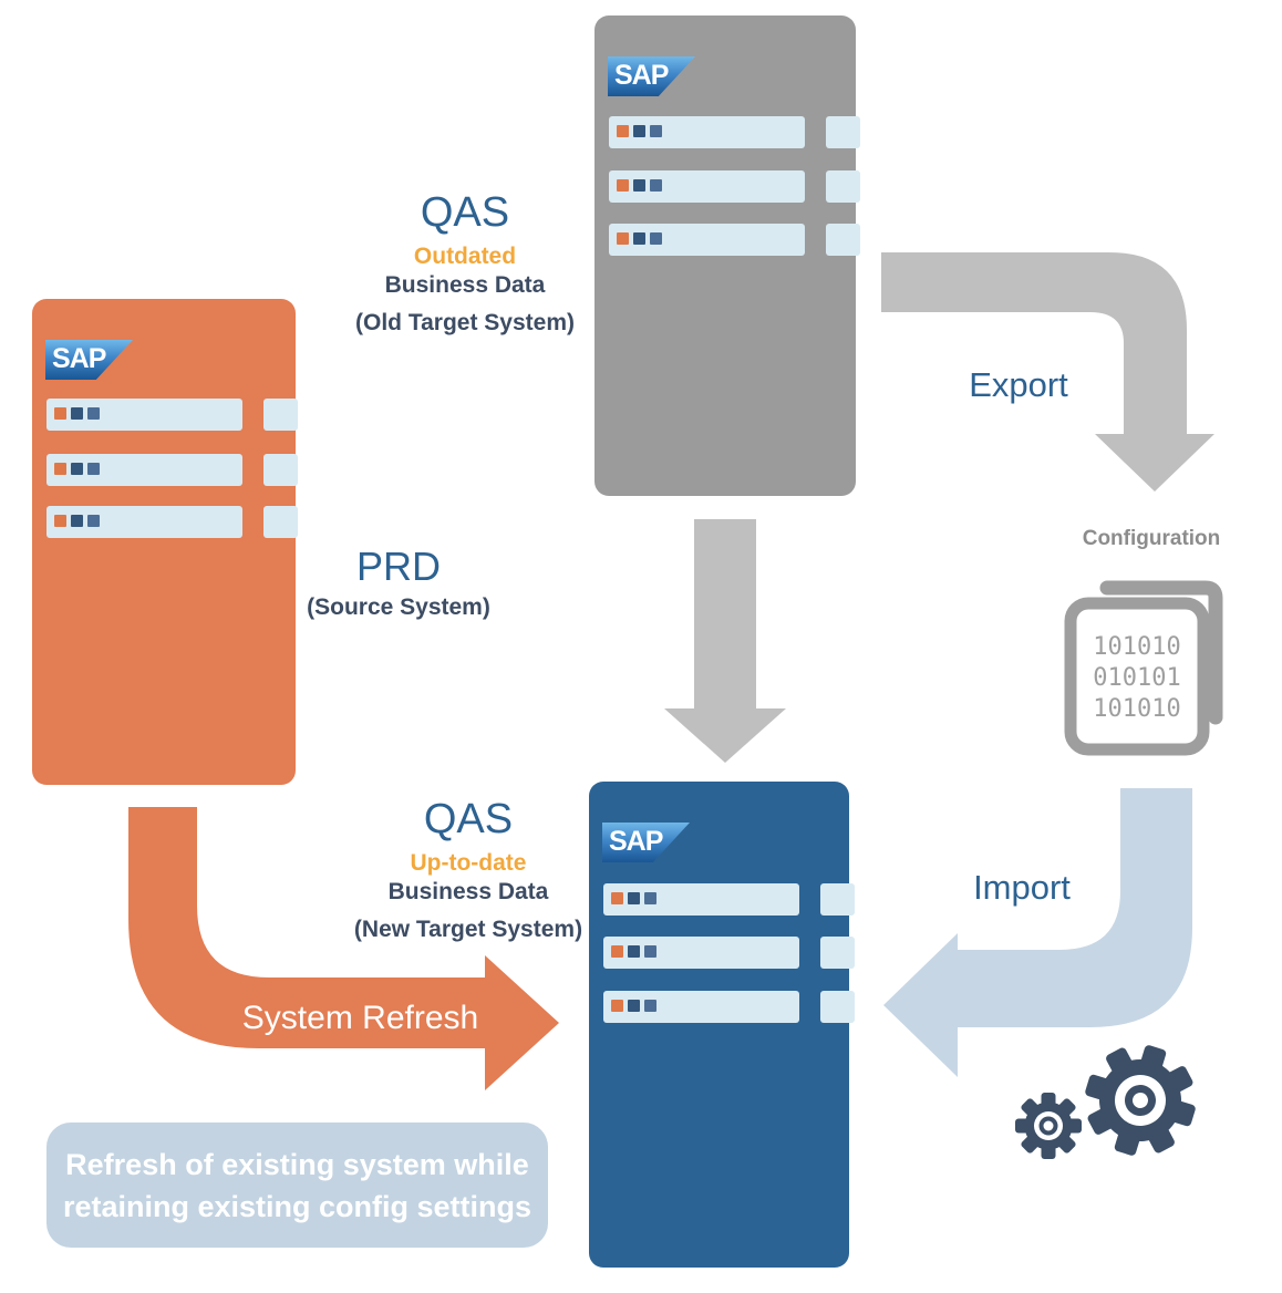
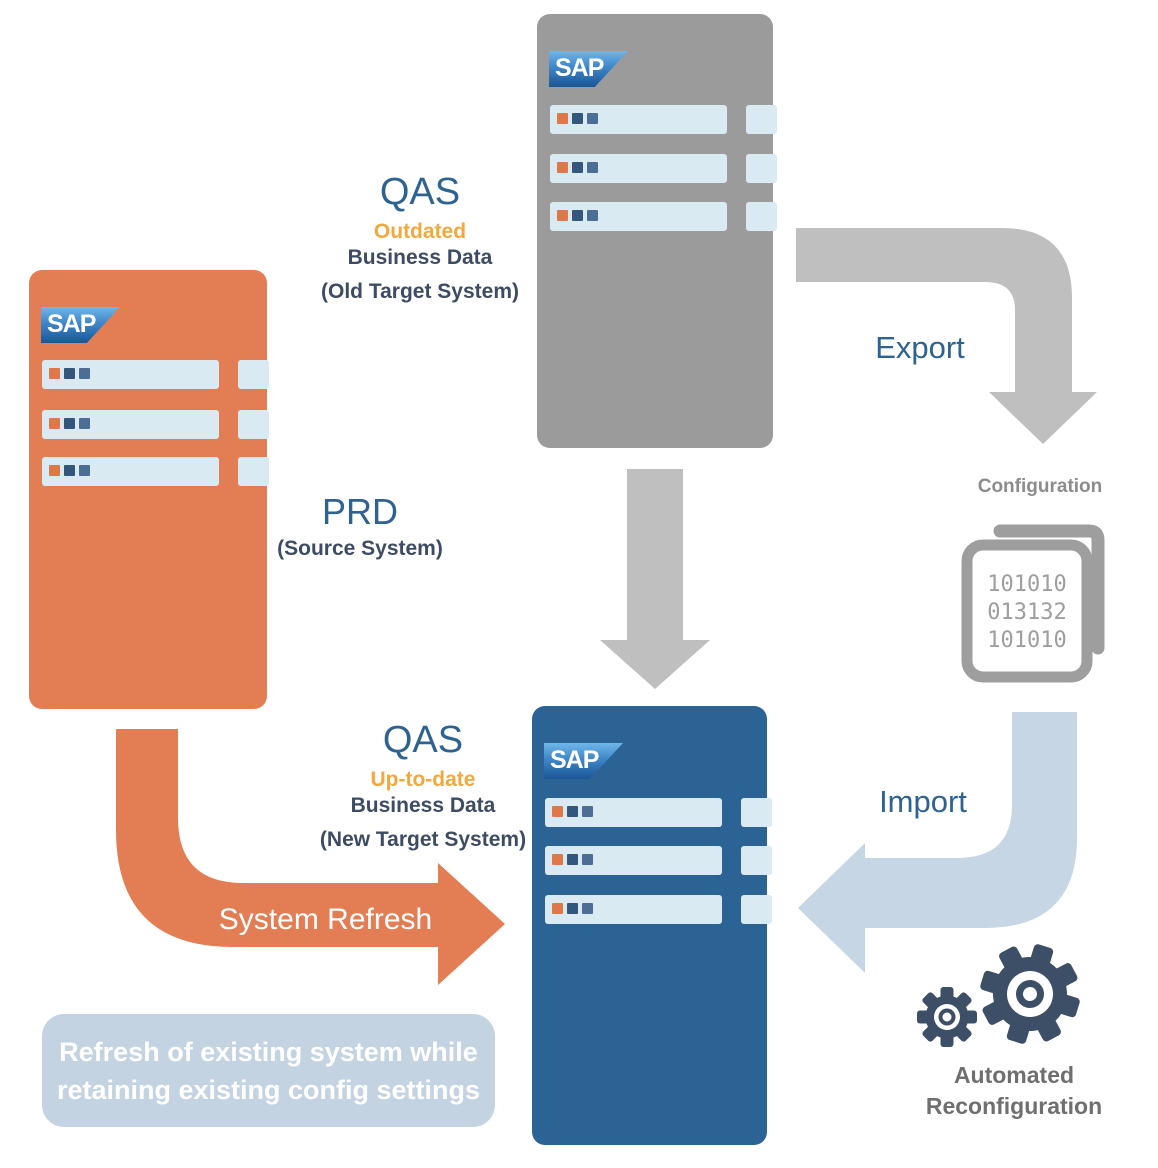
  101010
- 010101
+ 013132
  101010
  SAP
  SAP
  SAP
  QAS
  Outdated
  Business Data
  (Old Target System)
  PRD
  (Source System)
  QAS
  Up-to-date
  Business Data
  (New Target System)
  Export
  Import
  System Refresh
  Configuration
+ Automated
+ Reconfiguration
  Refresh of existing system while
  retaining existing config settings
